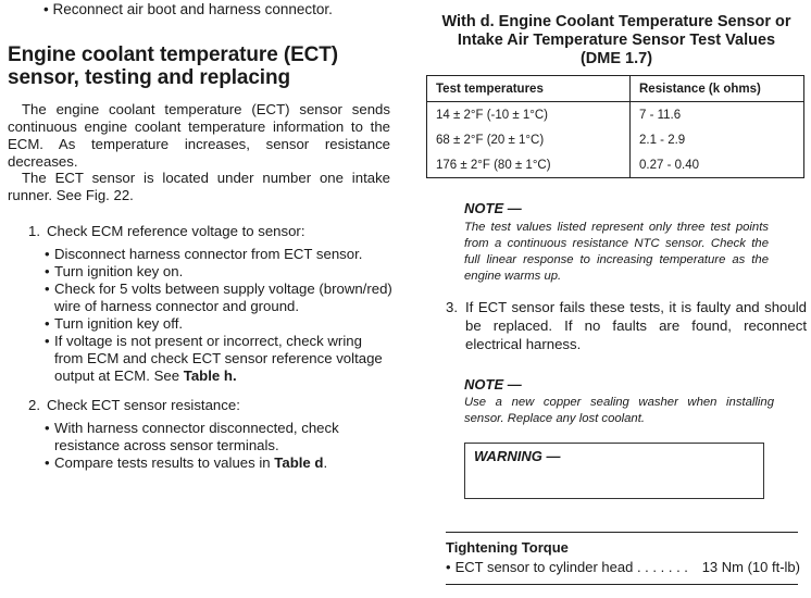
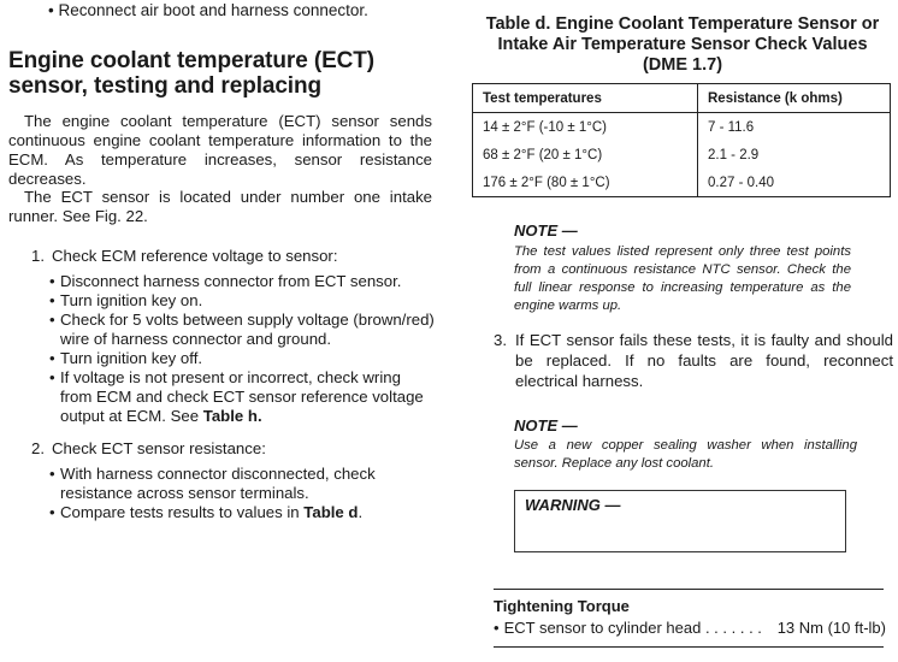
  • Reconnect air boot and harness connector.
  Engine coolant temperature (ECT) sensor, testing and replacing
  The engine coolant temperature (ECT) sensor sends continuous engine coolant temperature information to the ECM. As temperature increases, sensor resistance decreases.
  The ECT sensor is located under number one intake runner. See Fig. 22.
  1. Check ECM reference voltage to sensor:
  Disconnect harness connector from ECT sensor.
  Turn ignition key on.
  Check for 5 volts between supply voltage (brown/red) wire of harness connector and ground.
  Turn ignition key off.
  If voltage is not present or incorrect, check wring from ECM and check ECT sensor reference voltage output at ECM. See Table h.
  2. Check ECT sensor resistance:
  With harness connector disconnected, check resistance across sensor terminals.
  Compare tests results to values in Table d.
- With d. Engine Coolant Temperature Sensor or
+ Table d. Engine Coolant Temperature Sensor or
- Intake Air Temperature Sensor Test Values
+ Intake Air Temperature Sensor Check Values
  (DME 1.7)
  Test temperatures	Resistance (k ohms)
  14 ± 2°F (-10 ± 1°C)	7 - 11.6
  68 ± 2°F (20 ± 1°C)	2.1 - 2.9
  176 ± 2°F (80 ± 1°C)	0.27 - 0.40
  NOTE —
  The test values listed represent only three test points from a continuous resistance NTC sensor. Check the full linear response to increasing temperature as the engine warms up.
  3.
  If ECT sensor fails these tests, it is faulty and should be replaced. If no faults are found, reconnect electrical harness.
  NOTE —
  Use a new copper sealing washer when installing sensor. Replace any lost coolant.
  WARNING —
  Tightening Torque
  • ECT sensor to cylinder head . . . . . . .
  13 Nm (10 ft-lb)
